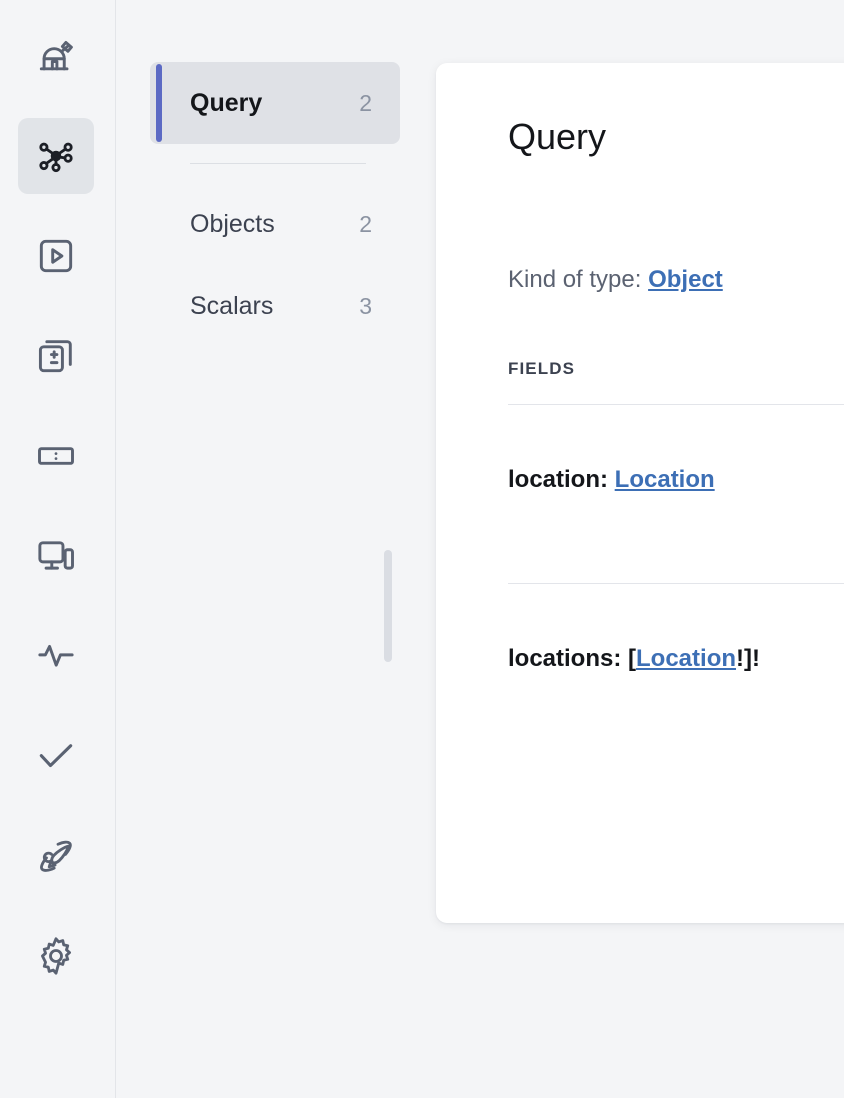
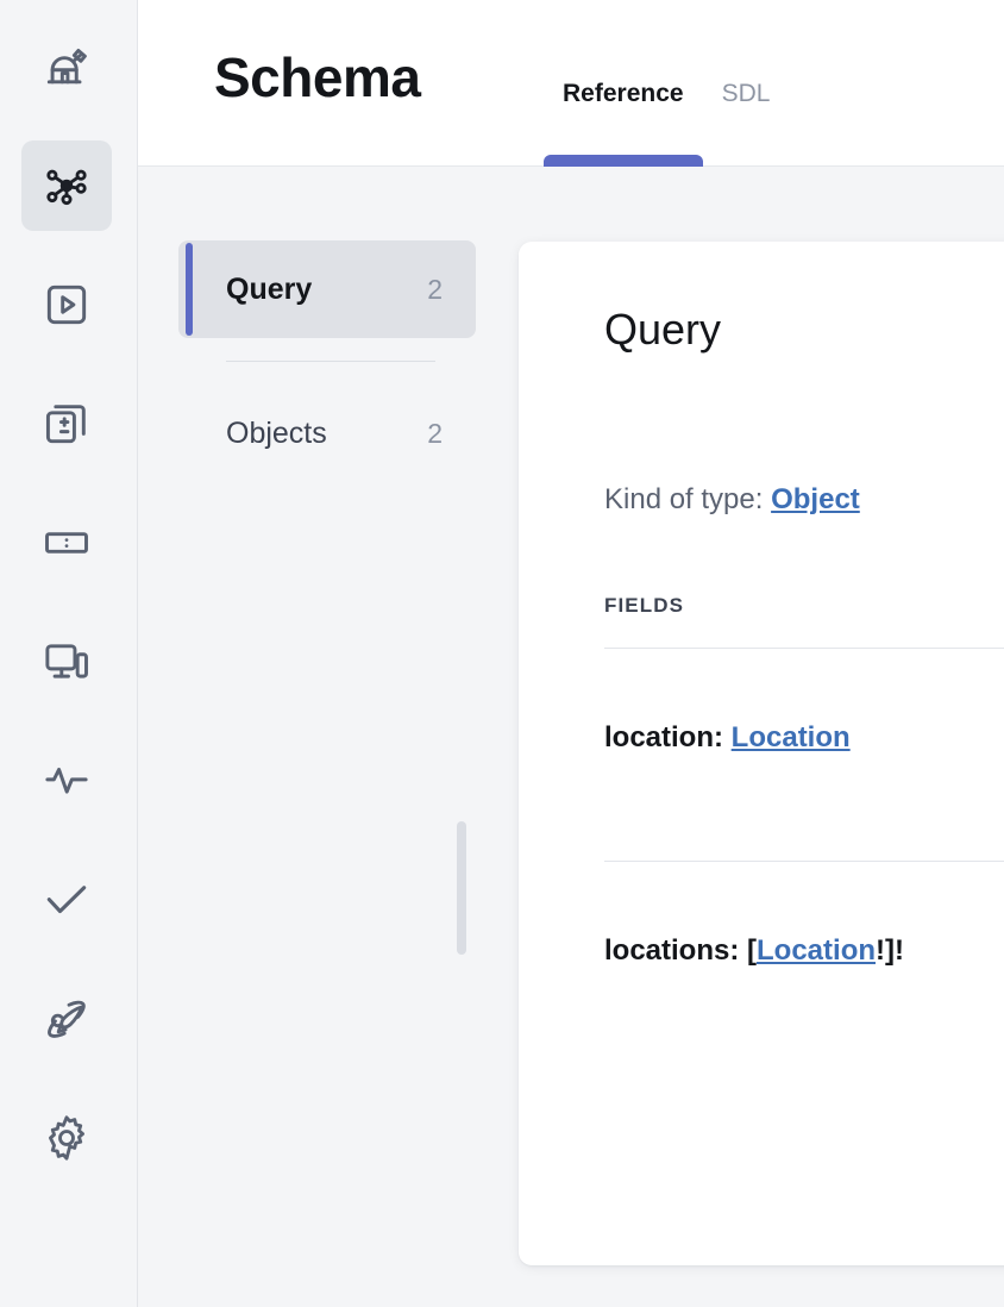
+ Schema
+ Reference
+ SDL
  Query
  2
  Objects
  2
- Scalars
- 3
  Query
  Kind of type: Object
  FIELDS
  location: Location
  locations: [Location!]!
